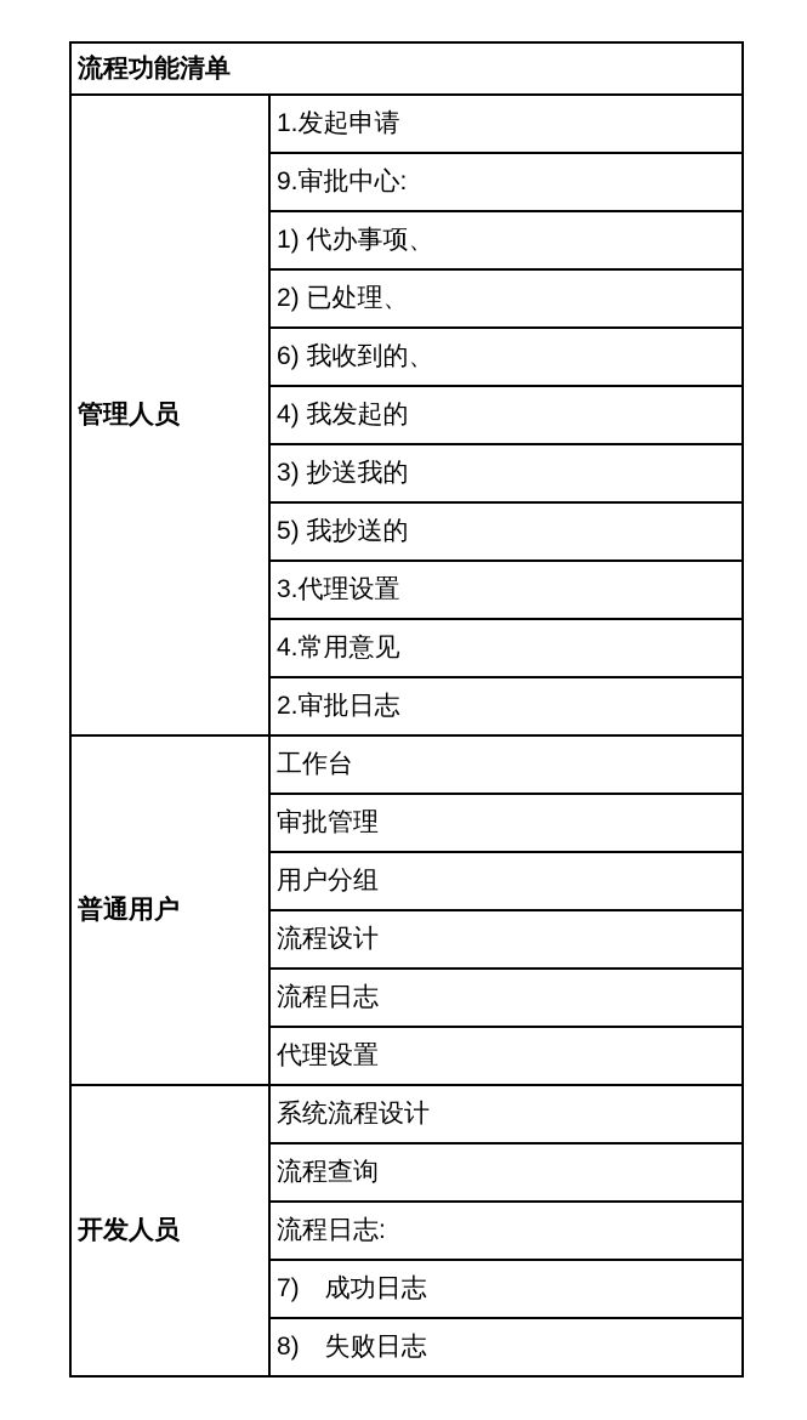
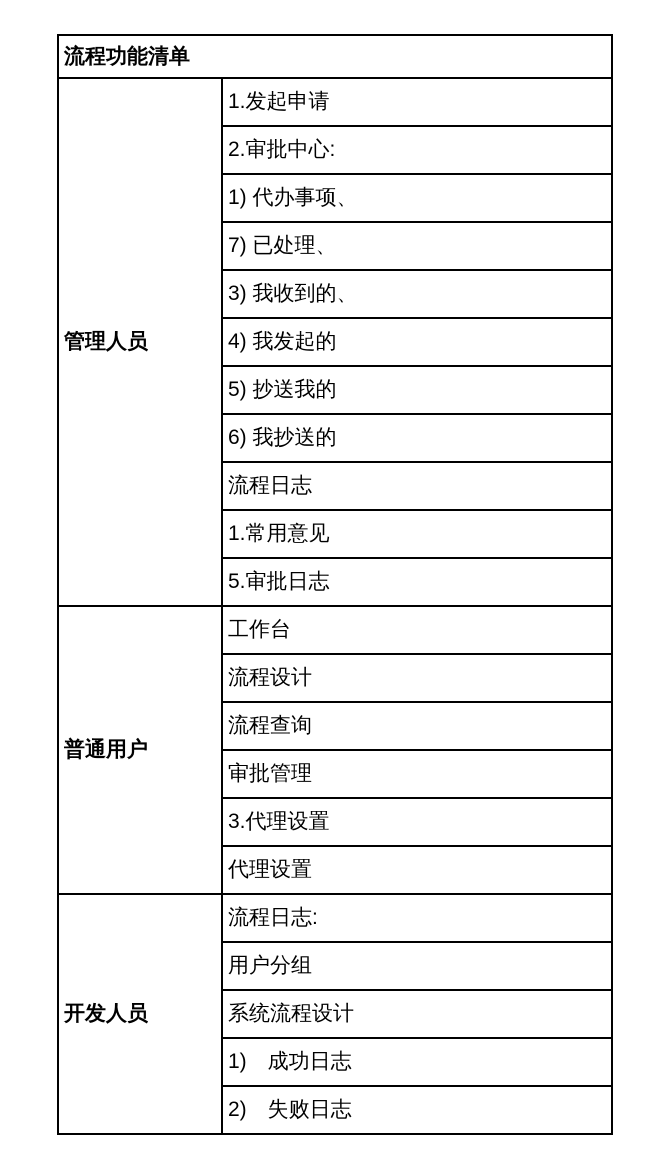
  流程功能清单
  管理人员	1.发起申请
- 9.审批中心:
+ 2.审批中心:
  1) 代办事项、
- 2) 已处理、
+ 7) 已处理、
- 6) 我收到的、
+ 3) 我收到的、
  4) 我发起的
- 3) 抄送我的
+ 5) 抄送我的
- 5) 我抄送的
+ 6) 我抄送的
- 3.代理设置
+ 流程日志
- 4.常用意见
+ 1.常用意见
- 2.审批日志
+ 5.审批日志
  普通用户	工作台
- 审批管理
+ 流程设计
- 用户分组
+ 流程查询
- 流程设计
+ 审批管理
- 流程日志
+ 3.代理设置
  代理设置
- 开发人员	系统流程设计
+ 开发人员	流程日志:
- 流程查询
+ 用户分组
- 流程日志:
+ 系统流程设计
- 7) 成功日志
+ 1) 成功日志
- 8) 失败日志
+ 2) 失败日志
